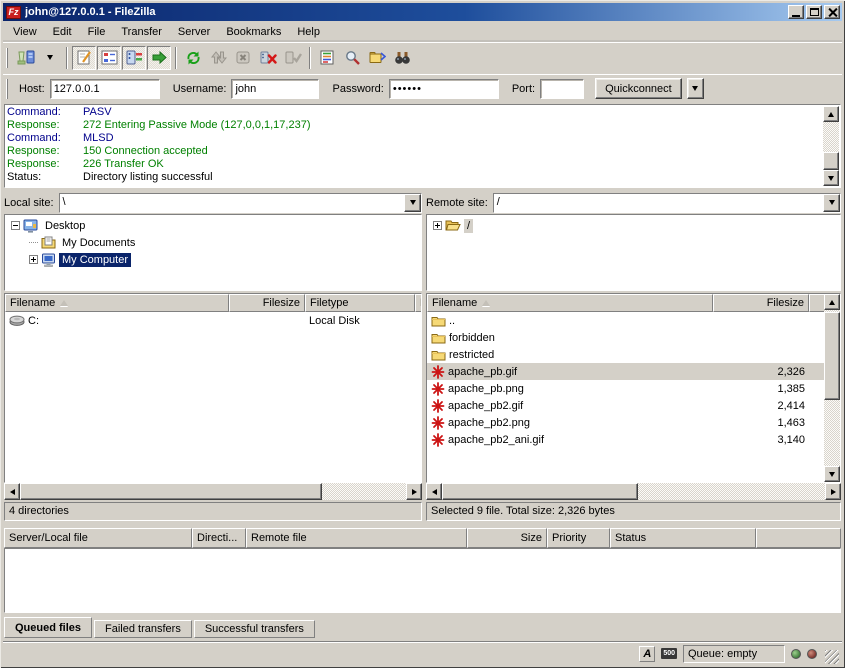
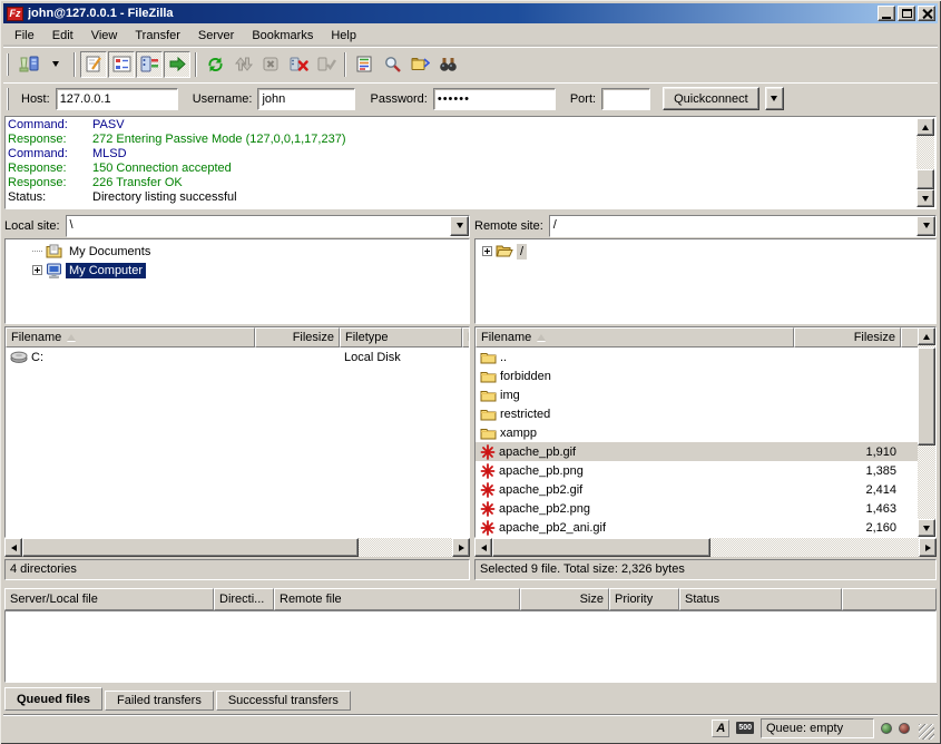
  Fz
  john@127.0.0.1 - FileZilla
- View
+ File
  Edit
- File
+ View
  Transfer
  Server
  Bookmarks
  Help
  Host:
  127.0.0.1
  Username:
  john
  Password:
  ••••••
  Port:
  Quickconnect
  Command:
  PASV
  Response:
  272 Entering Passive Mode (127,0,0,1,17,237)
  Command:
  MLSD
  Response:
  150 Connection accepted
  Response:
  226 Transfer OK
  Status:
  Directory listing successful
  Local site:
  \
  Remote site:
  /
- Desktop
  My Documents
  My Computer
  /
  Filename
  Filesize
  Filetype
  C:
  Local Disk
  Filename
  Filesize
  ..
  forbidden
+ img
  restricted
+ xampp
  apache_pb.gif
- 2,326
+ 1,910
  apache_pb.png
  1,385
  apache_pb2.gif
  2,414
  apache_pb2.png
  1,463
  apache_pb2_ani.gif
- 3,140
+ 2,160
  4 directories
  Selected 9 file. Total size: 2,326 bytes
  Server/Local file
  Directi...
  Remote file
  Size
  Priority
  Status
  Queued files
  Failed transfers
  Successful transfers
  A
  Queue: empty
